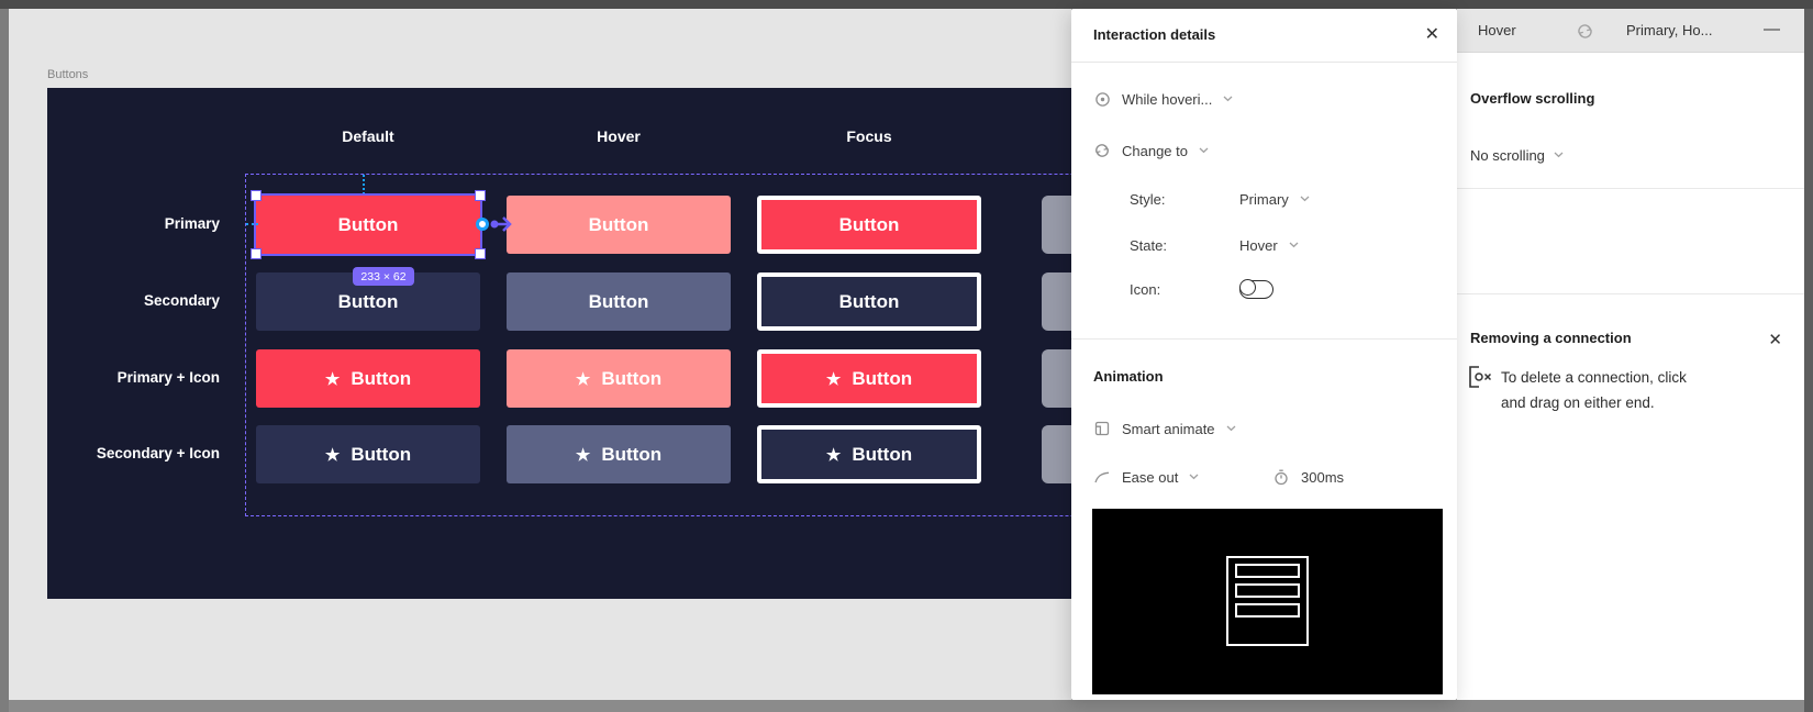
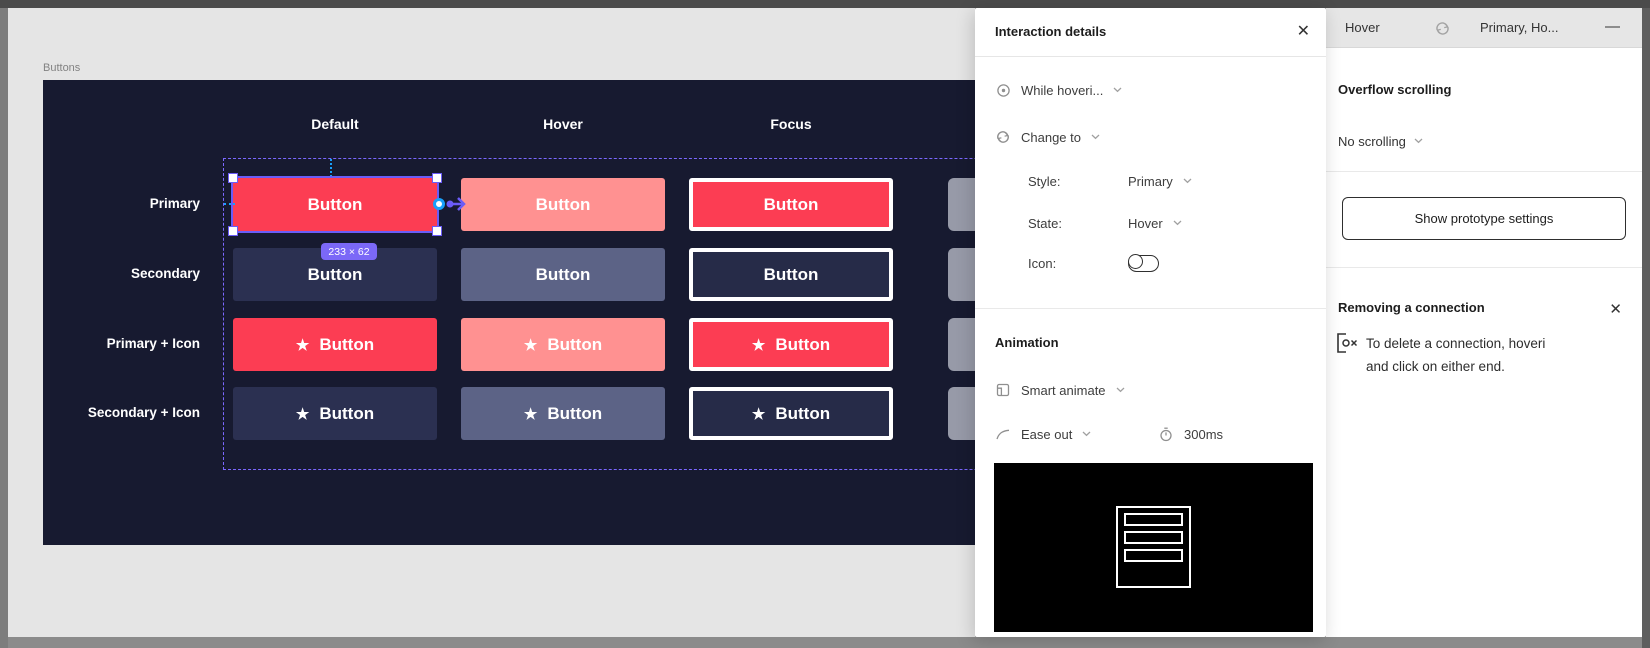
  Buttons
  Default
  Hover
  Focus
  Primary
  Secondary
  Primary + Icon
  Secondary + Icon
  Button
  Button
  Button
  Button
  Button
  Button
  ★
  Button
  ★
  Button
  ★
  Button
  ★
  Button
  ★
  Button
  ★
  Button
  233 × 62
  Interaction details
  ✕
  While hoveri...
  Change to
  Style:
  Primary
  State:
  Hover
  Icon:
  Animation
  Smart animate
  Ease out
  300ms
  Hover
  Primary, Ho...
  —
  Overflow scrolling
  No scrolling
+ Show prototype settings
  Removing a connection
  ✕
- To delete a connection, click
+ To delete a connection, hoveri
- and drag on either end.
+ and click on either end.
